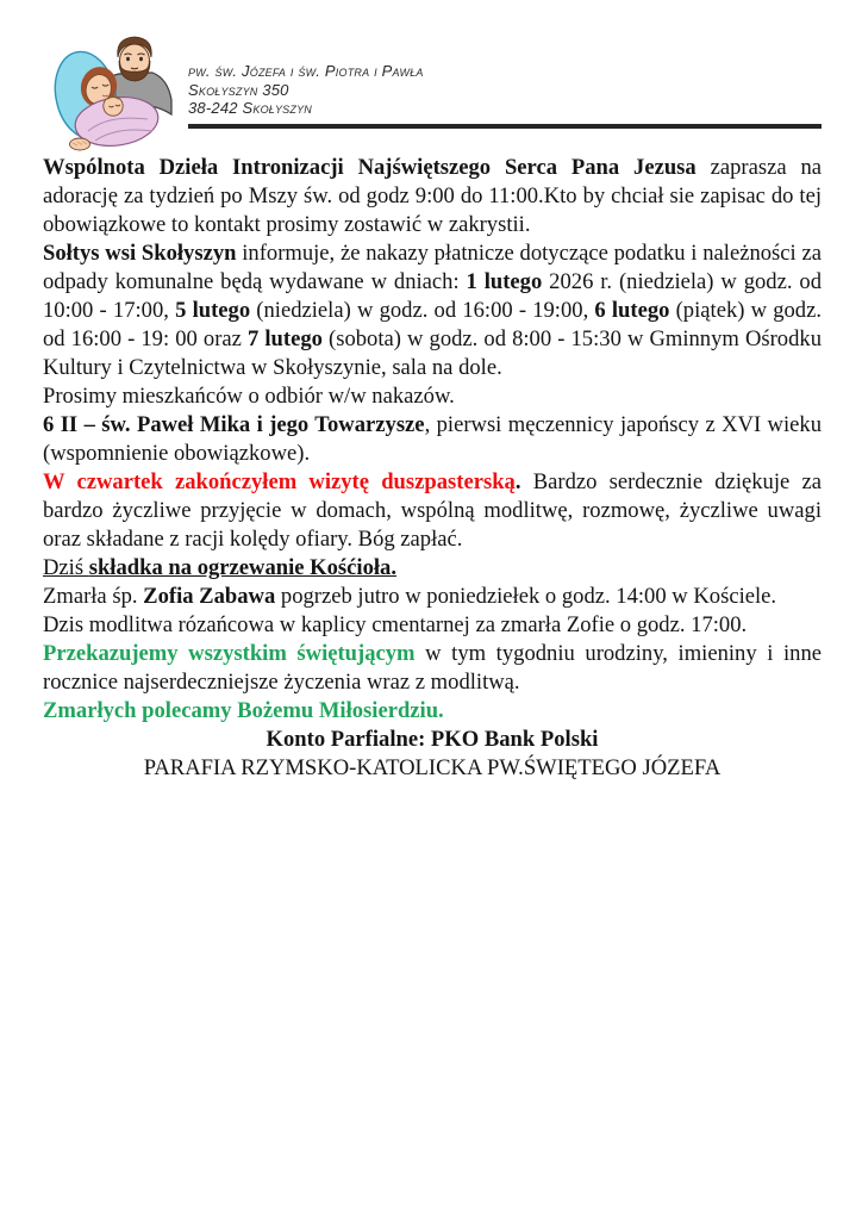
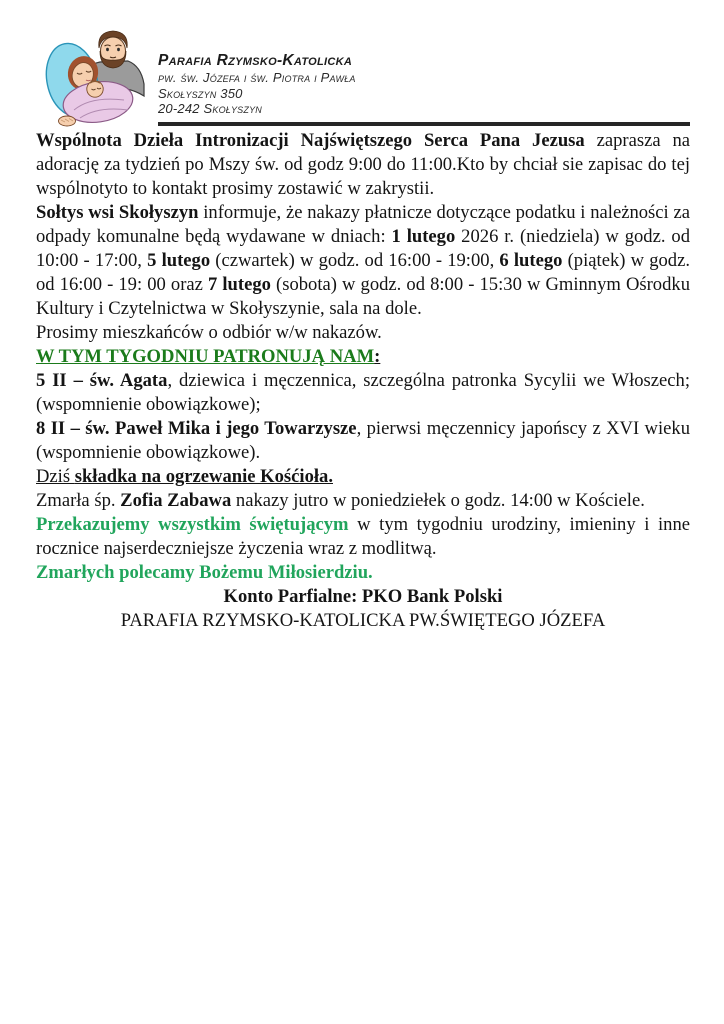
+ Parafia Rzymsko-Katolicka
  pw. św. Józefa i św. Piotra i Pawła
  Skołyszyn 350
- 38-242 Skołyszyn
+ 20-242 Skołyszyn
- Wspólnota Dzieła Intronizacji Najświętszego Serca Pana Jezusa zaprasza na adorację za tydzień po Mszy św. od godz 9:00 do 11:00.Kto by chciał sie zapisac do tej obowiązkowe to kontakt prosimy zostawić w zakrystii.
+ Wspólnota Dzieła Intronizacji Najświętszego Serca Pana Jezusa zaprasza na adorację za tydzień po Mszy św. od godz 9:00 do 11:00.Kto by chciał sie zapisac do tej wspólnotyto to kontakt prosimy zostawić w zakrystii.
- Sołtys wsi Skołyszyn informuje, że nakazy płatnicze dotyczące podatku i należności za odpady komunalne będą wydawane w dniach: 1 lutego 2026 r. (niedziela) w godz. od 10:00 - 17:00, 5 lutego (niedziela) w godz. od 16:00 - 19:00, 6 lutego (piątek) w godz. od 16:00 - 19: 00 oraz 7 lutego (sobota) w godz. od 8:00 - 15:30 w Gminnym Ośrodku Kultury i Czytelnictwa w Skołyszynie, sala na dole.
+ Sołtys wsi Skołyszyn informuje, że nakazy płatnicze dotyczące podatku i należności za odpady komunalne będą wydawane w dniach: 1 lutego 2026 r. (niedziela) w godz. od 10:00 - 17:00, 5 lutego (czwartek) w godz. od 16:00 - 19:00, 6 lutego (piątek) w godz. od 16:00 - 19: 00 oraz 7 lutego (sobota) w godz. od 8:00 - 15:30 w Gminnym Ośrodku Kultury i Czytelnictwa w Skołyszynie, sala na dole.
  Prosimy mieszkańców o odbiór w/w nakazów.
+ W TYM TYGODNIU PATRONUJĄ NAM:
+ 5 II – św. Agata, dziewica i męczennica, szczególna patronka Sycylii we Włoszech; (wspomnienie obowiązkowe);
- 6 II – św. Paweł Mika i jego Towarzysze, pierwsi męczennicy japońscy z XVI wieku (wspomnienie obowiązkowe).
+ 8 II – św. Paweł Mika i jego Towarzysze, pierwsi męczennicy japońscy z XVI wieku (wspomnienie obowiązkowe).
- W czwartek zakończyłem wizytę duszpasterską. Bardzo serdecznie dziękuje za bardzo życzliwe przyjęcie w domach, wspólną modlitwę, rozmowę, życzliwe uwagi oraz składane z racji kolędy ofiary. Bóg zapłać.
  Dziś składka na ogrzewanie Kośćioła.
- Zmarła śp. Zofia Zabawa pogrzeb jutro w poniedziełek o godz. 14:00 w Kościele.
+ Zmarła śp. Zofia Zabawa nakazy jutro w poniedziełek o godz. 14:00 w Kościele.
- Dzis modlitwa rózańcowa w kaplicy cmentarnej za zmarła Zofie o godz. 17:00.
  Przekazujemy wszystkim świętującym w tym tygodniu urodziny, imieniny i inne rocznice najserdeczniejsze życzenia wraz z modlitwą.
  Zmarłych polecamy Bożemu Miłosierdziu.
  Konto Parfialne: PKO Bank Polski
  PARAFIA RZYMSKO-KATOLICKA PW.ŚWIĘTEGO JÓZEFA
